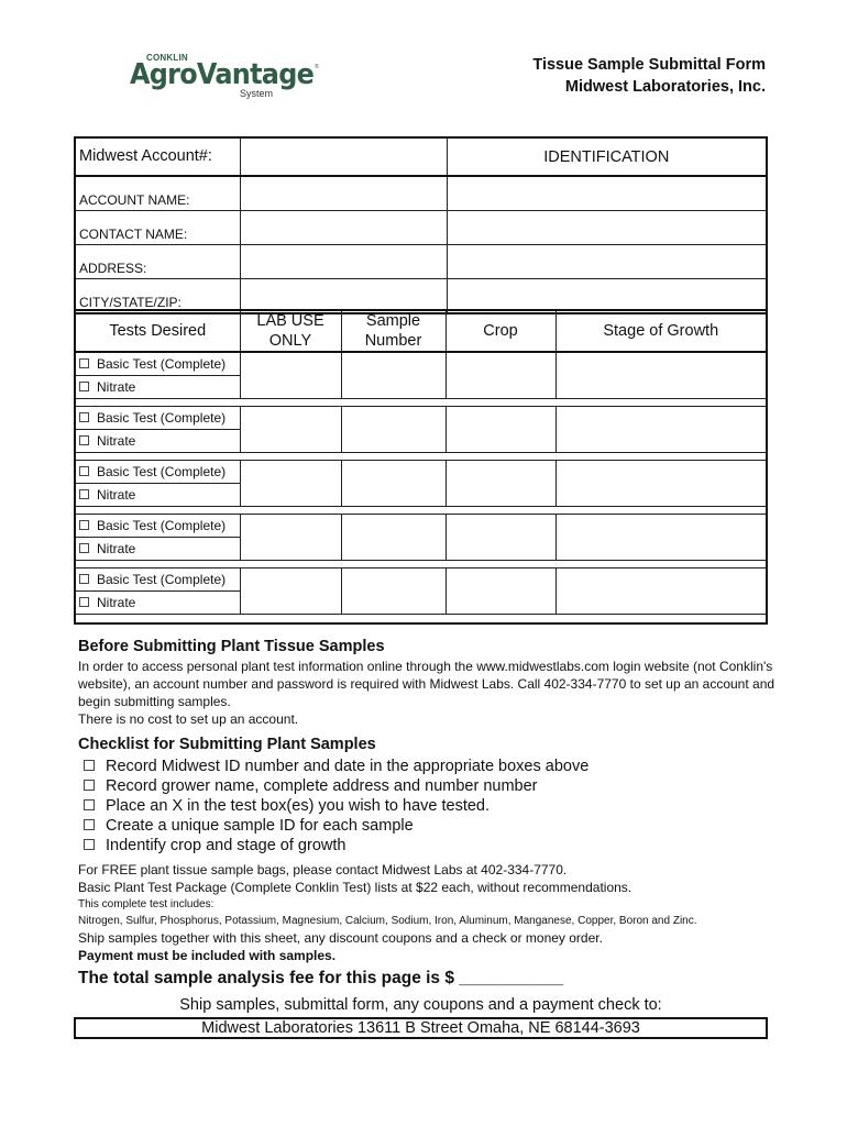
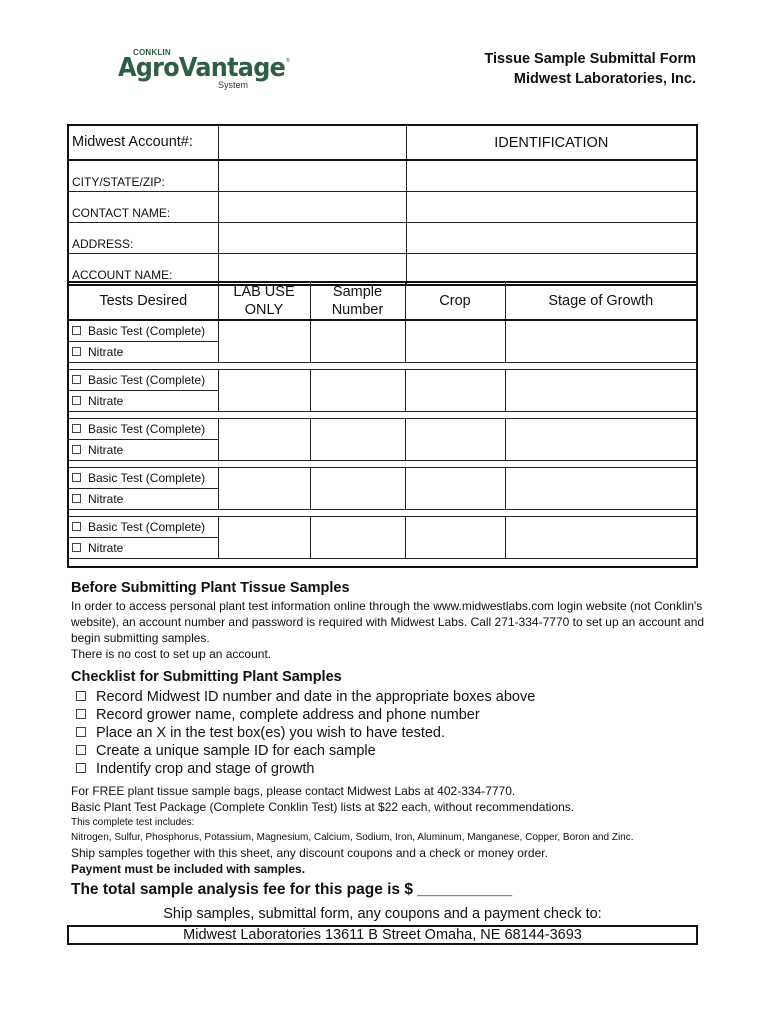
  CONKLIN
  AgroVantage
  System
  Tissue Sample Submittal Form
  Midwest Laboratories, Inc.
  Midwest Account#:		IDENTIFICATION
- ACCOUNT NAME:
+ CITY/STATE/ZIP:
  CONTACT NAME:
  ADDRESS:
- CITY/STATE/ZIP:
+ ACCOUNT NAME:
  Tests Desired	LAB USEONLY	SampleNumber	Crop	Stage of Growth
  Basic Test (Complete)
  Nitrate
  Basic Test (Complete)
  Nitrate
  Basic Test (Complete)
  Nitrate
  Basic Test (Complete)
  Nitrate
  Basic Test (Complete)
  Nitrate
  Before Submitting Plant Tissue Samples
- In order to access personal plant test information online through the www.midwestlabs.com login website (not Conklin's website), an account number and password is required with Midwest Labs. Call 402-334-7770 to set up an account and begin submitting samples.
+ In order to access personal plant test information online through the www.midwestlabs.com login website (not Conklin's website), an account number and password is required with Midwest Labs. Call 271-334-7770 to set up an account and begin submitting samples.
  There is no cost to set up an account.
  Checklist for Submitting Plant Samples
  Record Midwest ID number and date in the appropriate boxes above
- Record grower name, complete address and number number
+ Record grower name, complete address and phone number
  Place an X in the test box(es) you wish to have tested.
  Create a unique sample ID for each sample
  Indentify crop and stage of growth
  For FREE plant tissue sample bags, please contact Midwest Labs at 402-334-7770.
  Basic Plant Test Package (Complete Conklin Test) lists at $22 each, without recommendations.
  This complete test includes:
  Nitrogen, Sulfur, Phosphorus, Potassium, Magnesium, Calcium, Sodium, Iron, Aluminum, Manganese, Copper, Boron and Zinc.
  Ship samples together with this sheet, any discount coupons and a check or money order.
  Payment must be included with samples.
  The total sample analysis fee for this page is $ ___________
  Ship samples, submittal form, any coupons and a payment check to:
  Midwest Laboratories 13611 B Street Omaha, NE 68144-3693
